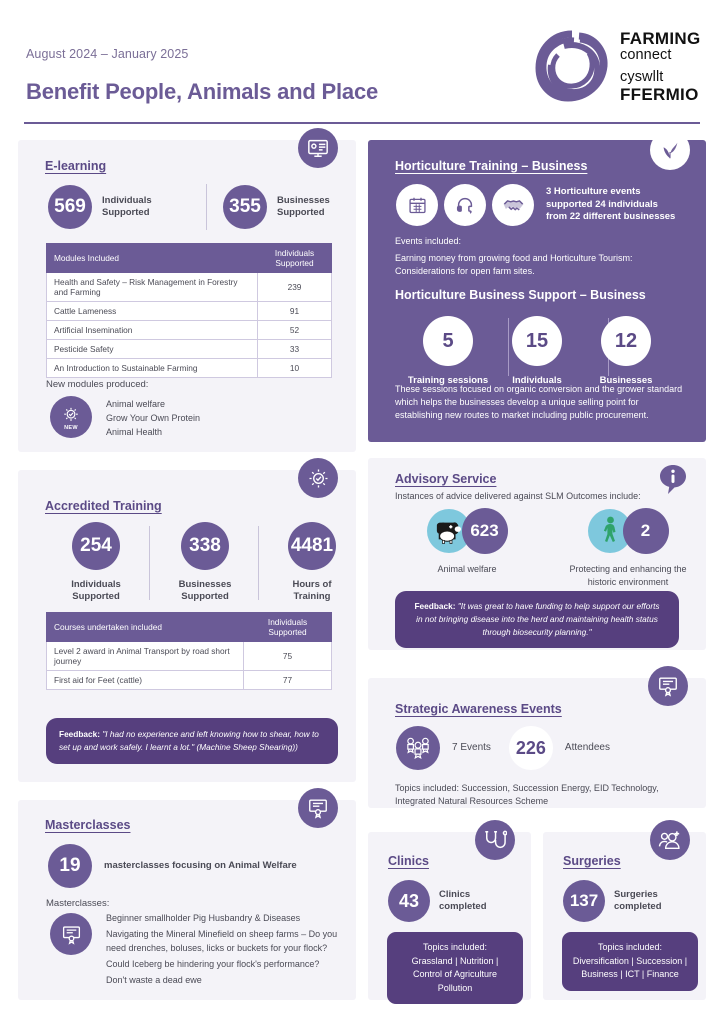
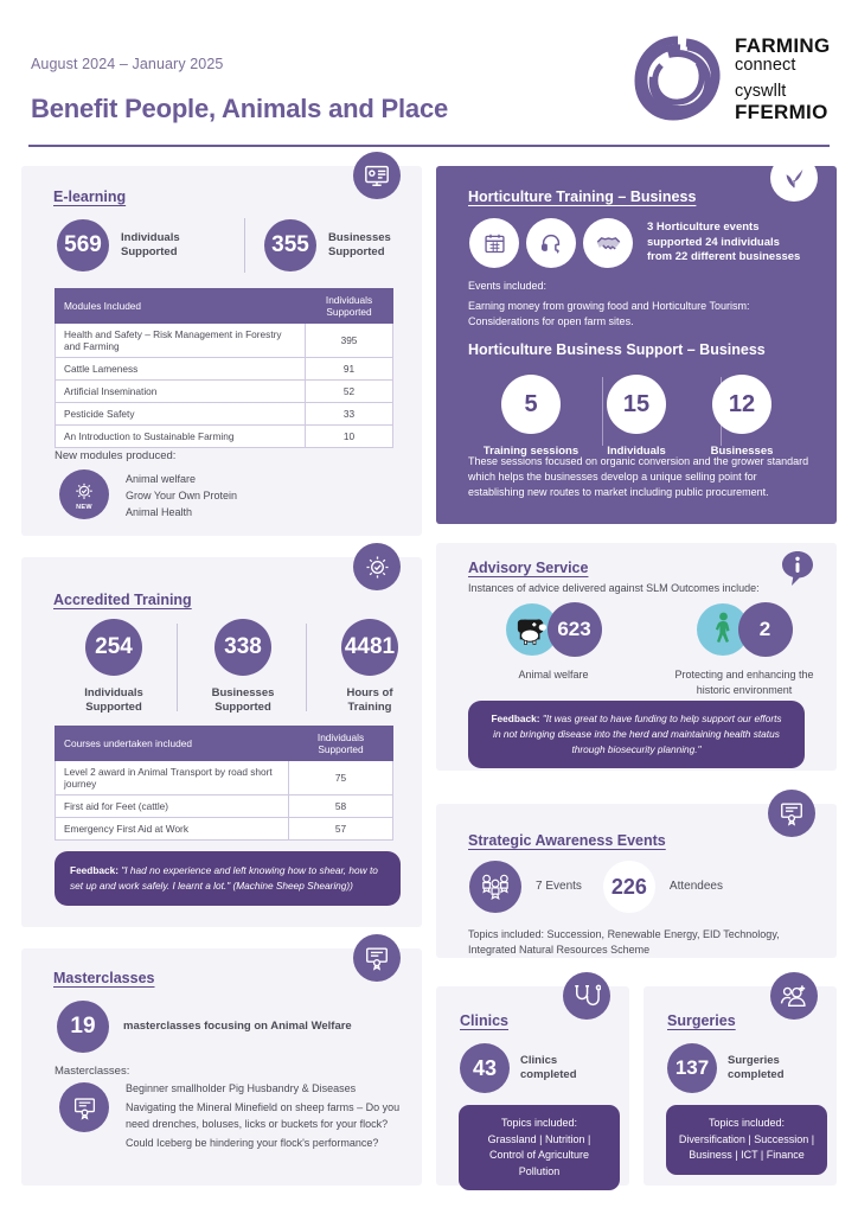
  August 2024 – January 2025
  Benefit People, Animals and Place
  FARMING
  connect
  cyswllt
  FFERMIO
  E-learning
  569
  Individuals
  Supported
  355
  Businesses
  Supported
  Modules Included	Individuals Supported
- Health and Safety – Risk Management in Forestry and Farming	239
+ Health and Safety – Risk Management in Forestry and Farming	395
  Cattle Lameness	91
  Artificial Insemination	52
  Pesticide Safety	33
  An Introduction to Sustainable Farming	10
  New modules produced:
  Animal welfare
  Grow Your Own Protein
  Animal Health
  Accredited Training
  254
  Individuals
  Supported
  338
  Businesses
  Supported
  4481
  Hours of
  Training
  Courses undertaken included	Individuals Supported
  Level 2 award in Animal Transport by road short journey	75
- First aid for Feet (cattle)	77
+ First aid for Feet (cattle)	58
+ Emergency First Aid at Work	57
  Feedback: "I had no experience and left knowing how to shear, how to set up and work safely. I learnt a lot." (Machine Sheep Shearing))
  Masterclasses
  19
  masterclasses focusing on Animal Welfare
  Masterclasses:
  Beginner smallholder Pig Husbandry & Diseases
  Navigating the Mineral Minefield on sheep farms – Do you need drenches, boluses, licks or buckets for your flock?
  Could Iceberg be hindering your flock's performance?
- Don't waste a dead ewe
  Horticulture Training – Business
  3 Horticulture events
  supported 24 individuals
  from 22 different businesses
  Events included:
  Earning money from growing food and Horticulture Tourism: Considerations for open farm sites.
  Horticulture Business Support – Business
  5
  Training sessions
  15
  Individuals
  12
  Businesses
  These sessions focused on organic conversion and the grower standard which helps the businesses develop a unique selling point for establishing new routes to market including public procurement.
  Advisory Service
  Instances of advice delivered against SLM Outcomes include:
  623
  Animal welfare
  2
  Protecting and enhancing the
  historic environment
  Feedback: "It was great to have funding to help support our efforts in not bringing disease into the herd and maintaining health status through biosecurity planning."
  Strategic Awareness Events
  7 Events
  226
  Attendees
- Topics included: Succession, Succession Energy, EID Technology, Integrated Natural Resources Scheme
+ Topics included: Succession, Renewable Energy, EID Technology, Integrated Natural Resources Scheme
  Clinics
  43
  Clinics
  completed
  Topics included:
  Grassland | Nutrition |
  Control of Agriculture
  Pollution
  Surgeries
  137
  Surgeries
  completed
  Topics included:
  Diversification | Succession |
  Business | ICT | Finance
